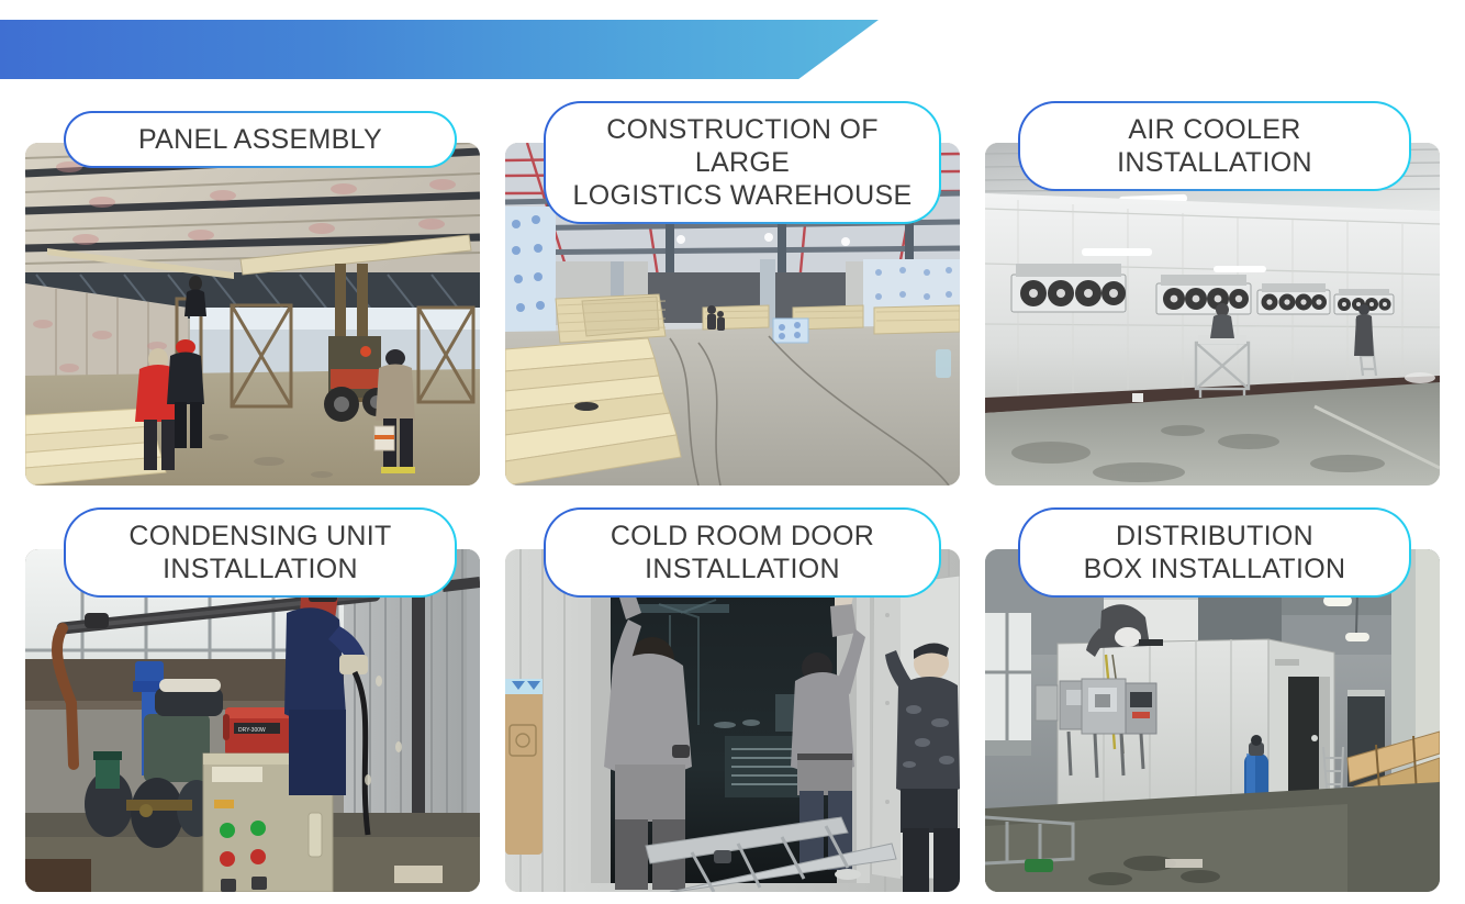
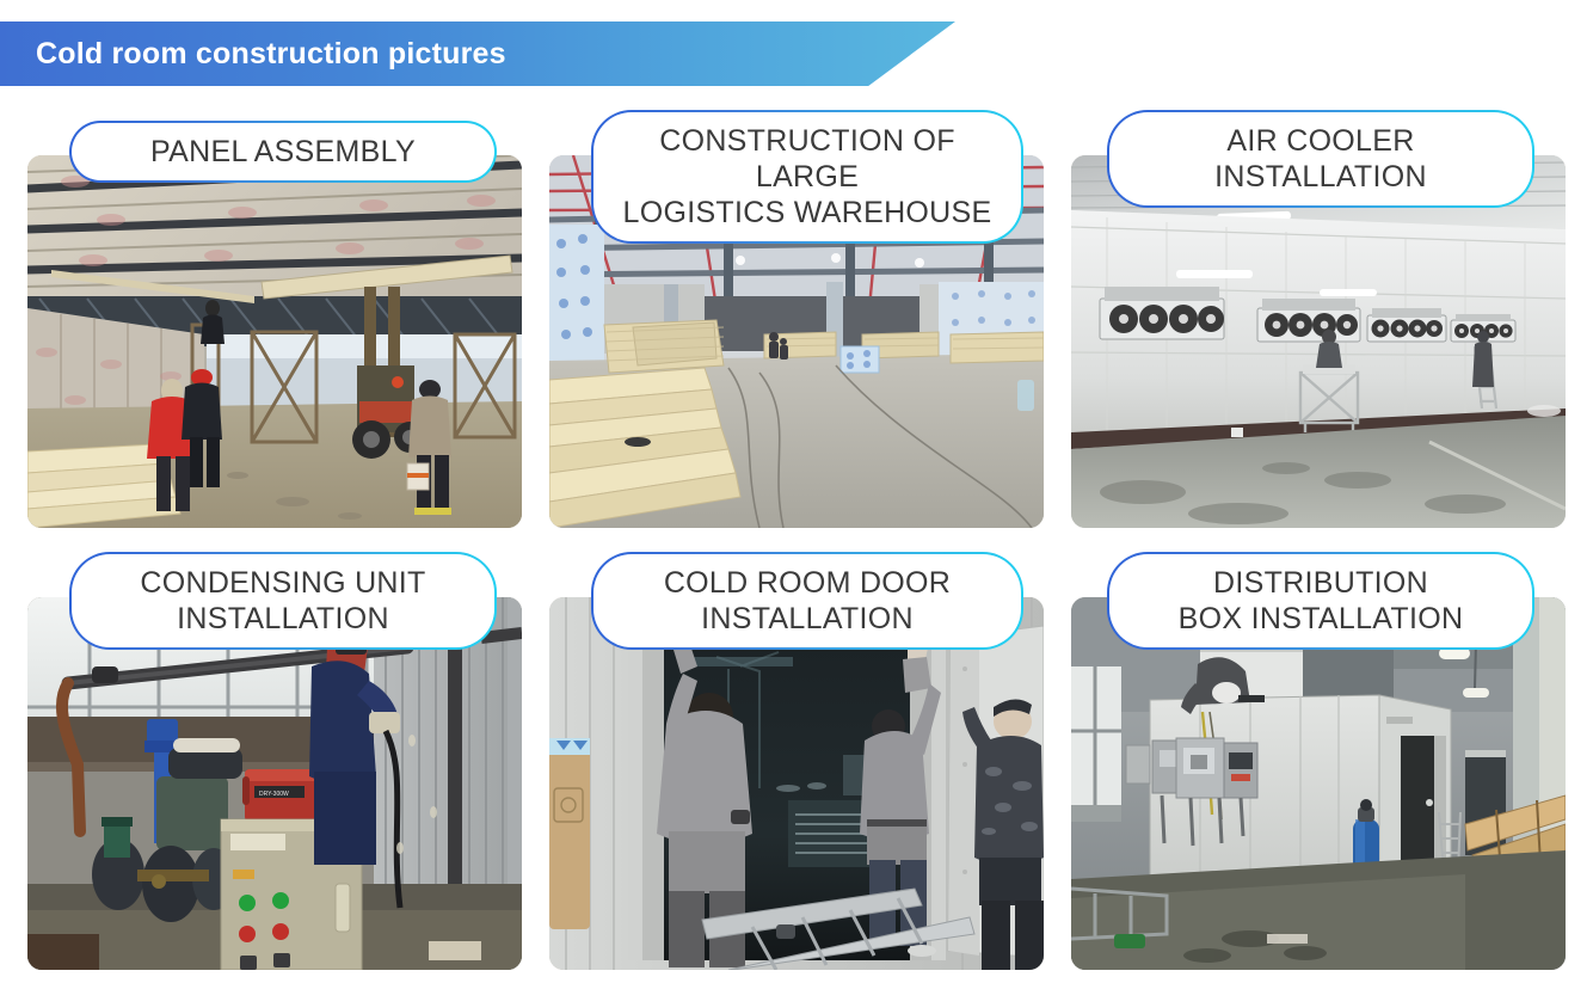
+ Cold room construction pictures
  PANEL ASSEMBLY
  CONSTRUCTION OF LARGE
  LOGISTICS WAREHOUSE
  AIR COOLER
  INSTALLATION
  CONDENSING UNIT
  INSTALLATION
  COLD ROOM DOOR
  INSTALLATION
  DISTRIBUTION
  BOX INSTALLATION
